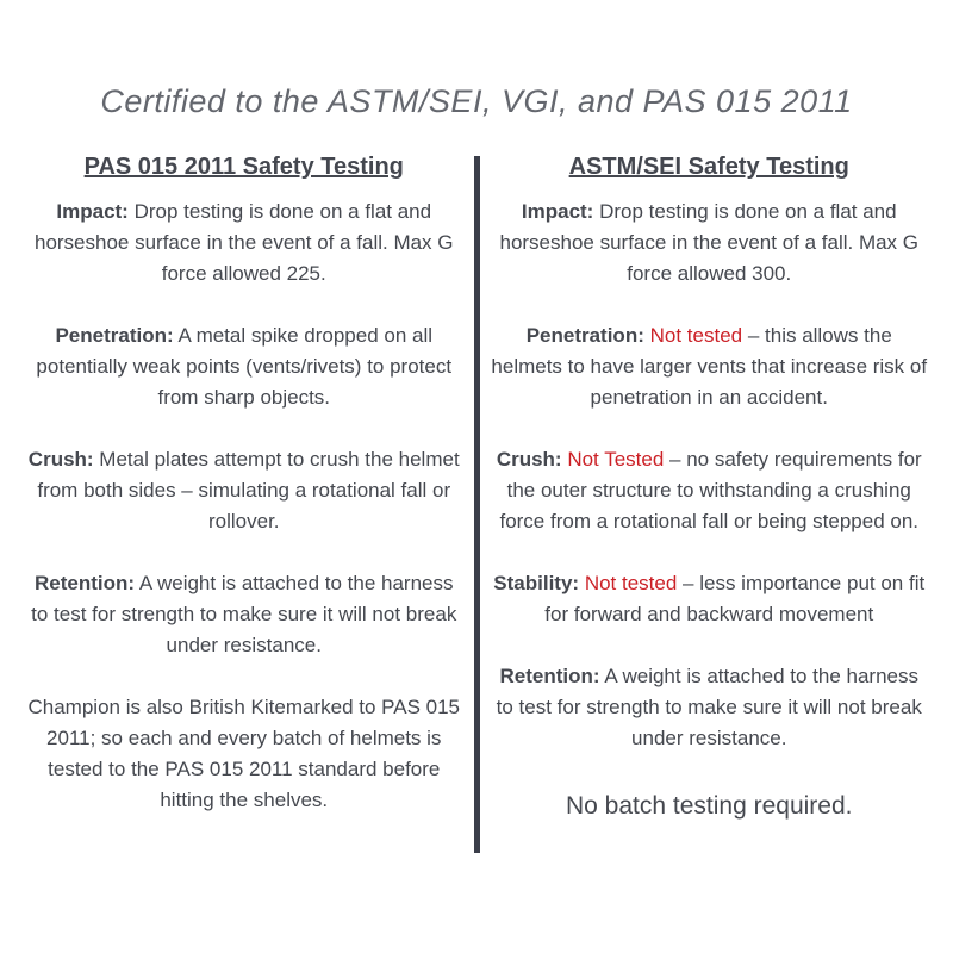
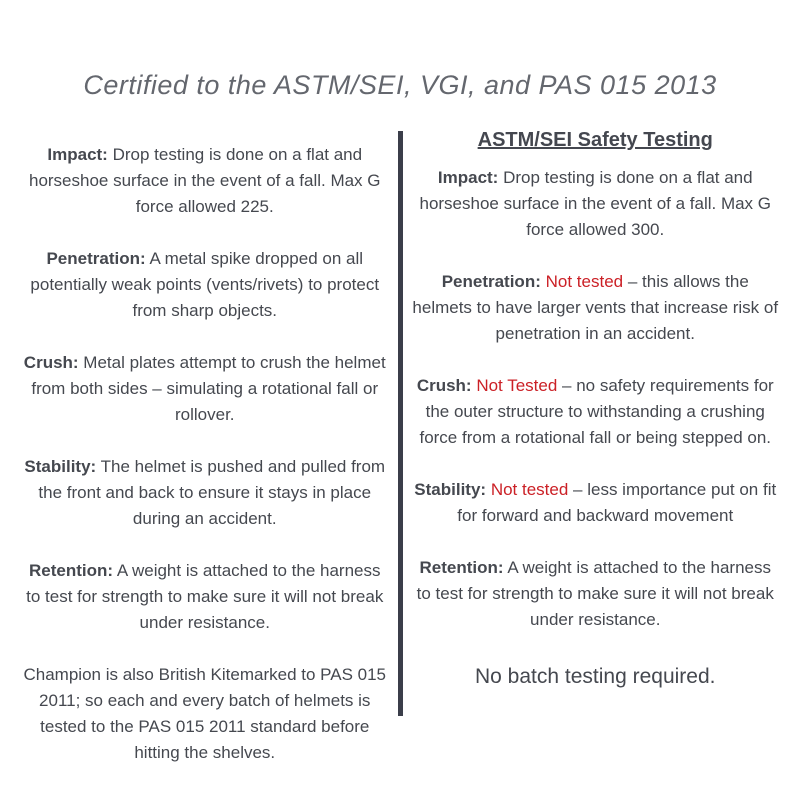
- Certified to the ASTM/SEI, VGI, and PAS 015 2011
+ Certified to the ASTM/SEI, VGI, and PAS 015 2013
- PAS 015 2011 Safety Testing
  Impact: Drop testing is done on a flat and horseshoe surface in the event of a fall. Max G force allowed 225.
  Penetration: A metal spike dropped on all potentially weak points (vents/rivets) to protect from sharp objects.
  Crush: Metal plates attempt to crush the helmet from both sides – simulating a rotational fall or rollover.
+ Stability: The helmet is pushed and pulled from the front and back to ensure it stays in place during an accident.
  Retention: A weight is attached to the harness to test for strength to make sure it will not break under resistance.
  Champion is also British Kitemarked to PAS 015 2011; so each and every batch of helmets is tested to the PAS 015 2011 standard before hitting the shelves.
  ASTM/SEI Safety Testing
  Impact: Drop testing is done on a flat and horseshoe surface in the event of a fall. Max G force allowed 300.
  Penetration: Not tested – this allows the helmets to have larger vents that increase risk of penetration in an accident.
  Crush: Not Tested – no safety requirements for the outer structure to withstanding a crushing force from a rotational fall or being stepped on.
  Stability: Not tested – less importance put on fit for forward and backward movement
  Retention: A weight is attached to the harness to test for strength to make sure it will not break under resistance.
  No batch testing required.
